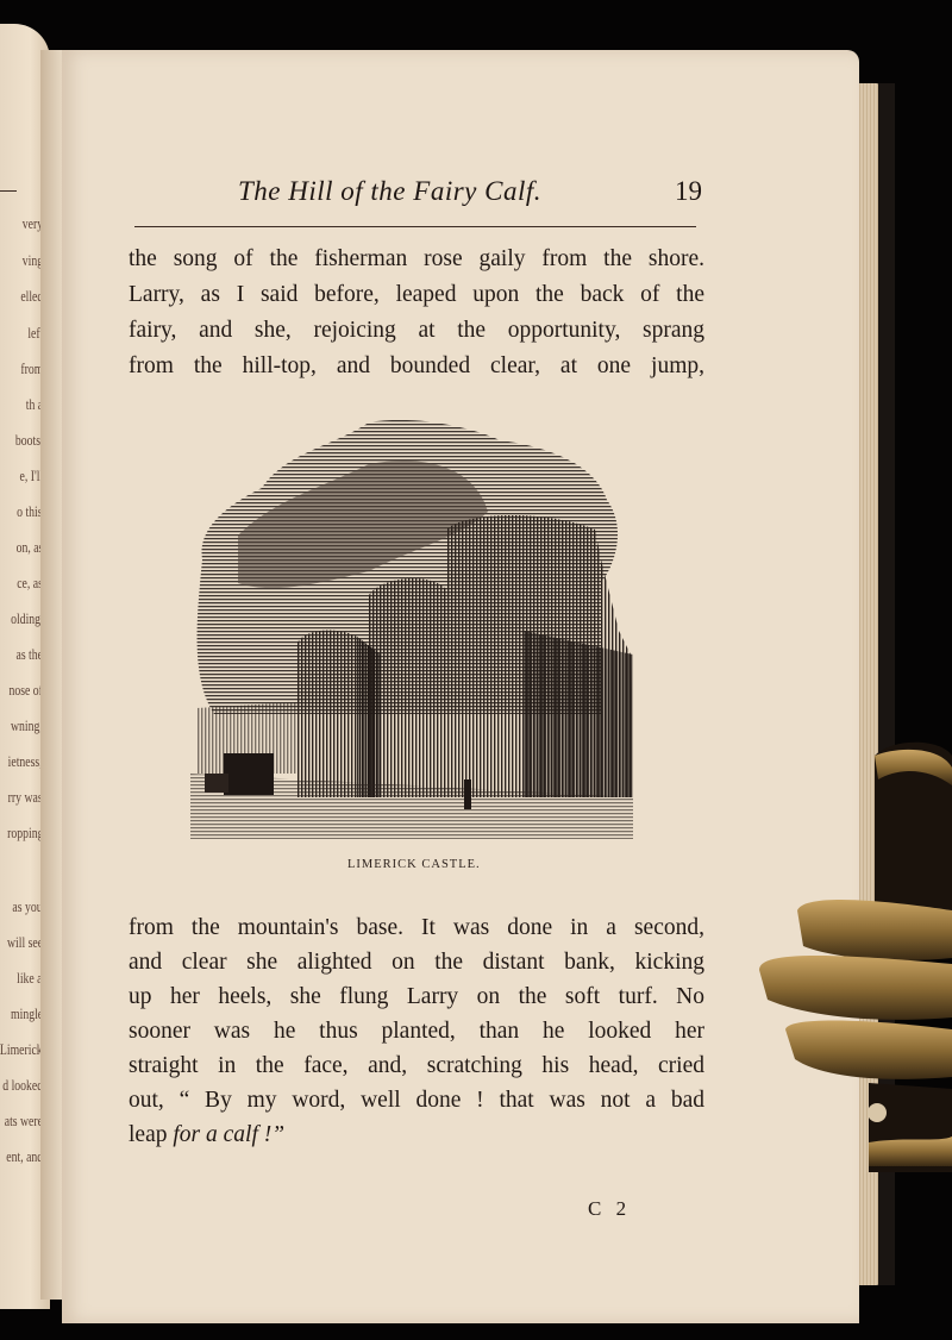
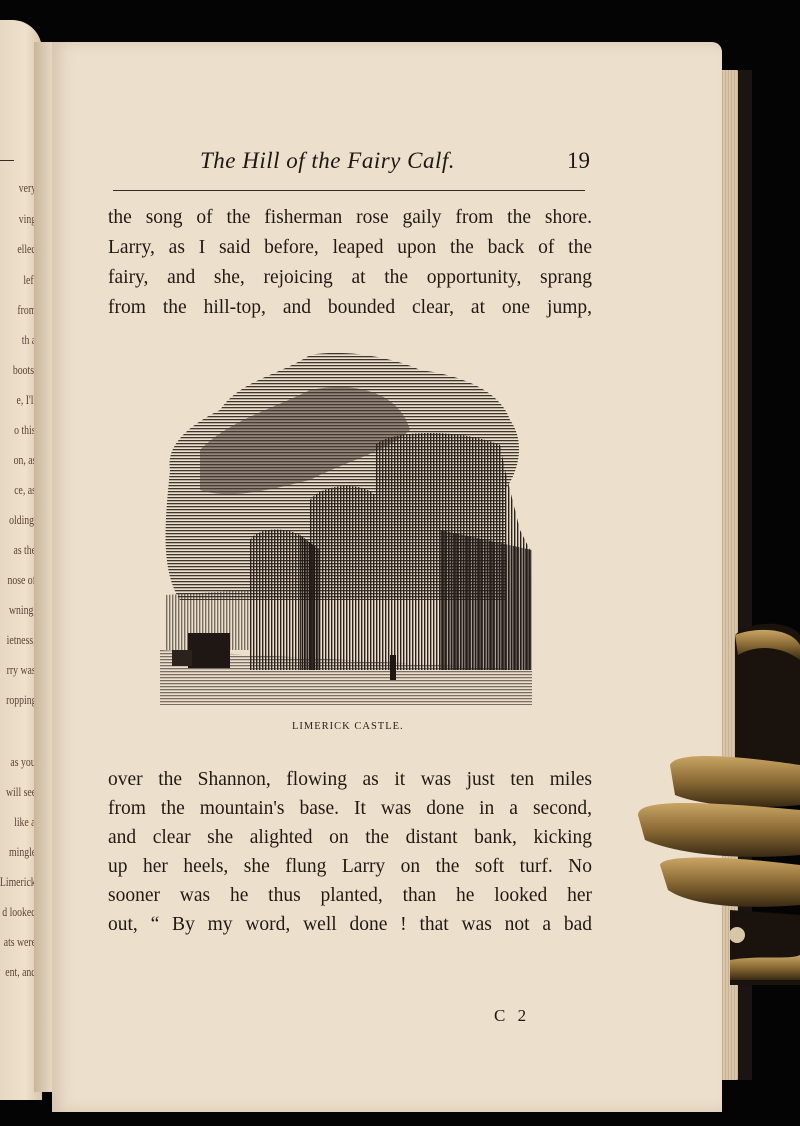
  ver
  vin
  elle
  lef
  from
  boots
  e, I'l
  o thi
  on, a
  ce, a
  olding
  as th
  nose o
  wning
  ietness
  rry wa
  roppin
  as yo
  will se
  like
  mingl
  Limeric
  d looke
  ats wer
  ent, an
  The Hill of the Fairy Calf.
  19
  the song of the fisherman rose gaily from the shore.
  Larry, as I said before, leaped upon the back of the
  fairy, and she, rejoicing at the opportunity, sprang
  from the hill-top, and bounded clear, at one jump,
  LIMERICK CASTLE.
+ over the Shannon, flowing as it was just ten miles
  from the mountain's base. It was done in a second,
  and clear she alighted on the distant bank, kicking
  up her heels, she flung Larry on the soft turf. No
  sooner was he thus planted, than he looked her
- straight in the face, and, scratching his head, cried
  out, “ By my word, well done ! that was not a bad
- leap for a calf !”
  C 2
